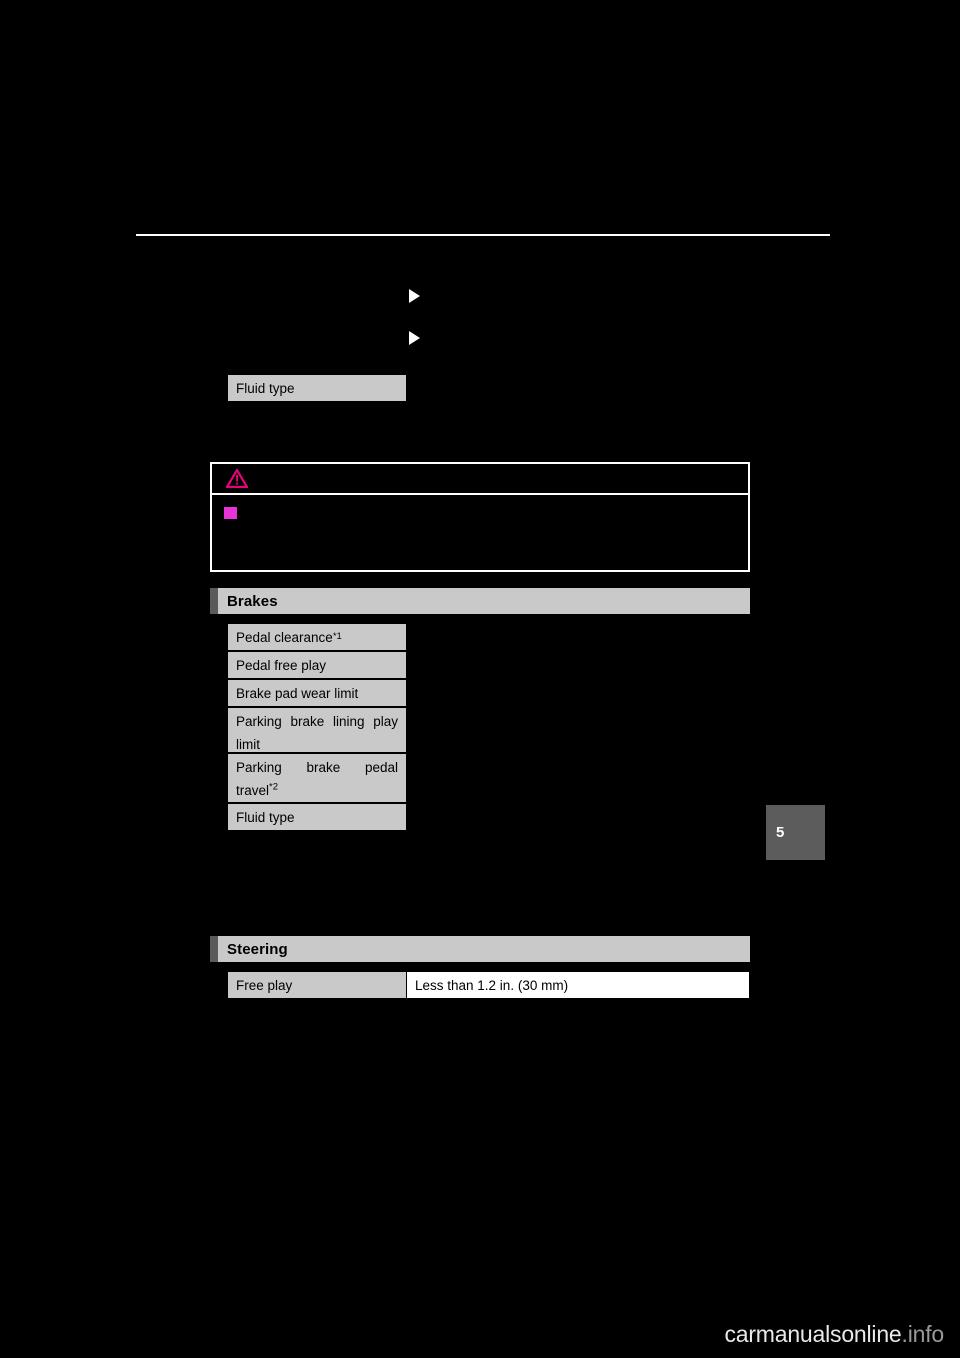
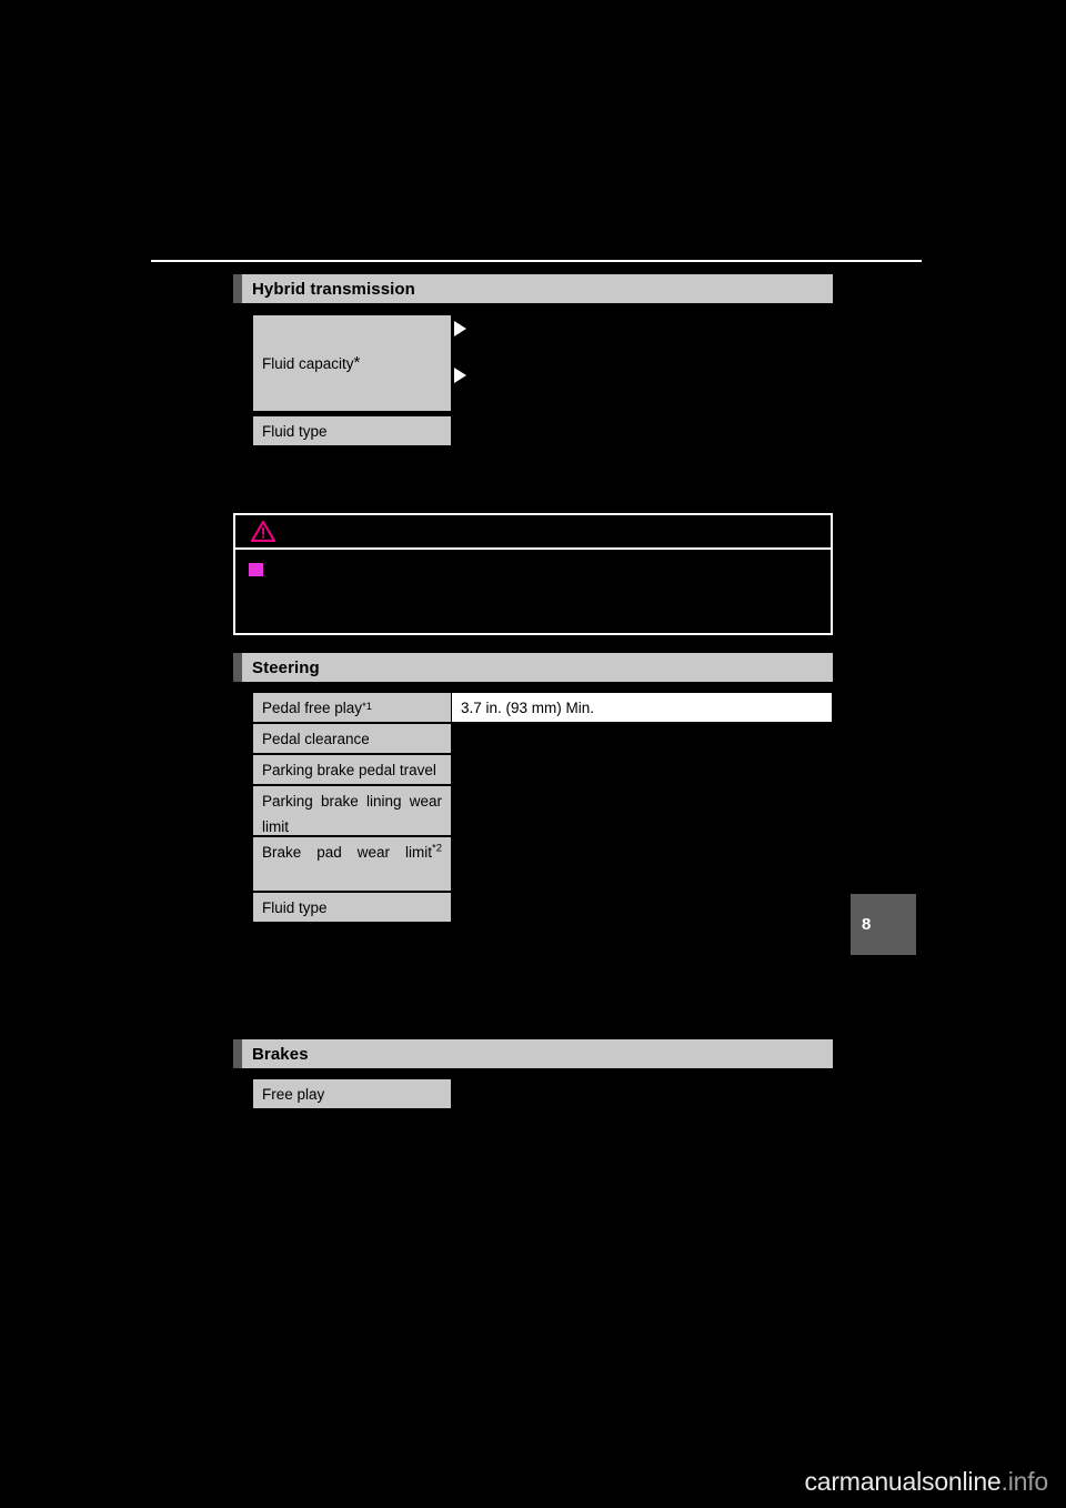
+ Hybrid transmission
+ Fluid capacity
+ *
  Fluid type
- Brakes
+ Steering
- Pedal clearance
+ Pedal free play
  *1
+ 3.7 in. (93 mm) Min.
- Pedal free play
+ Pedal clearance
- Brake pad wear limit
+ Parking brake pedal travel
- Parking brake lining play limit
+ Parking brake lining wear limit
- Parking brake pedal travel*2
+ Brake pad wear limit*2
  Fluid type
- Steering
+ Brakes
  Free play
- Less than 1.2 in. (30 mm)
- 5
+ 8
  carmanualsonline.info
